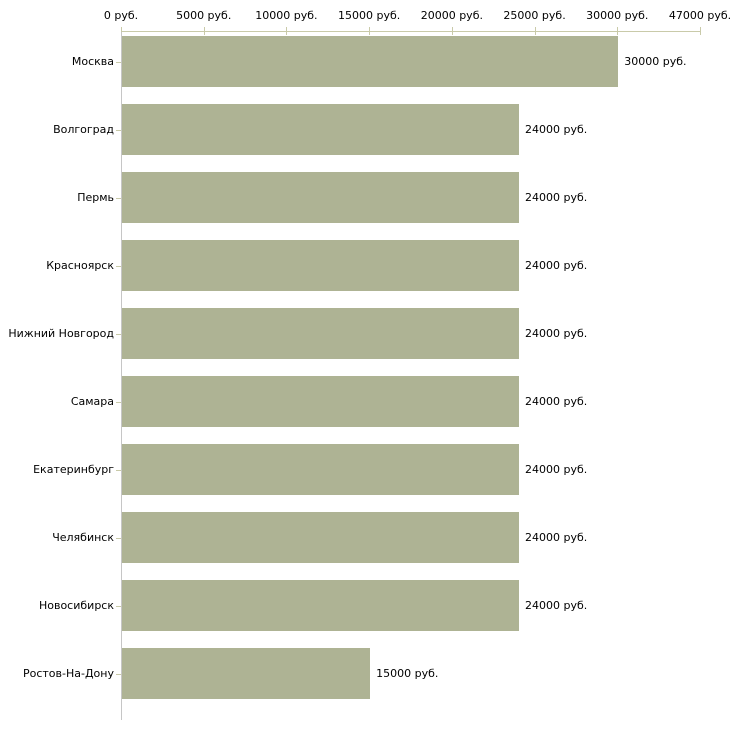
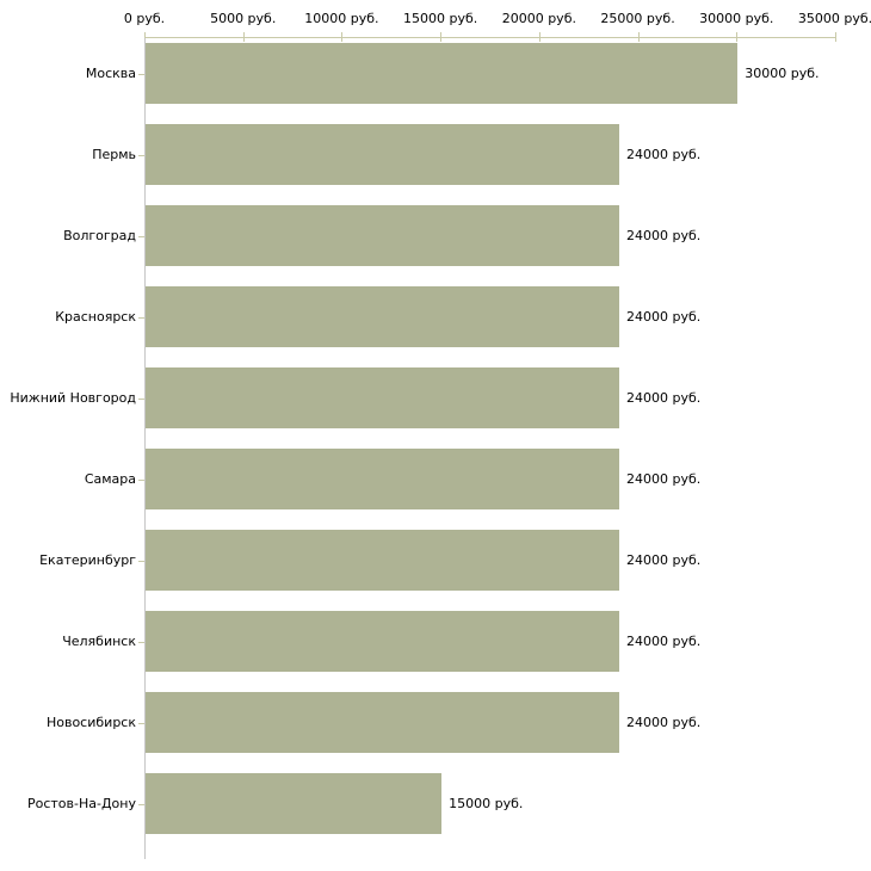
  0 руб.
  5000 руб.
  10000 руб.
  15000 руб.
  20000 руб.
  25000 руб.
  30000 руб.
- 47000 руб.
+ 35000 руб.
  Москва
  30000 руб.
- Волгоград
+ Пермь
  24000 руб.
- Пермь
+ Волгоград
  24000 руб.
  Красноярск
  24000 руб.
  Нижний Новгород
  24000 руб.
  Самара
  24000 руб.
  Екатеринбург
  24000 руб.
  Челябинск
  24000 руб.
  Новосибирск
  24000 руб.
  Ростов-На-Дону
  15000 руб.
